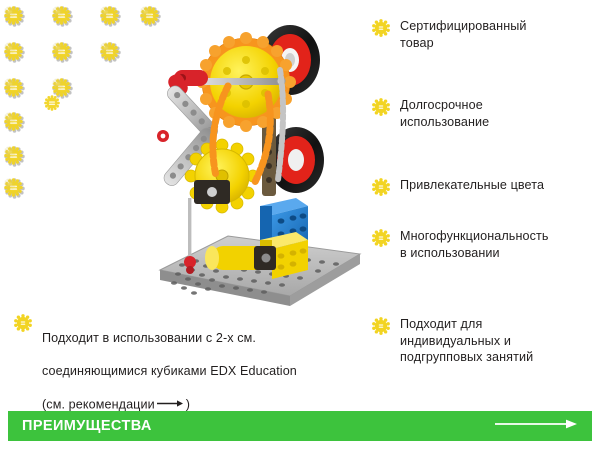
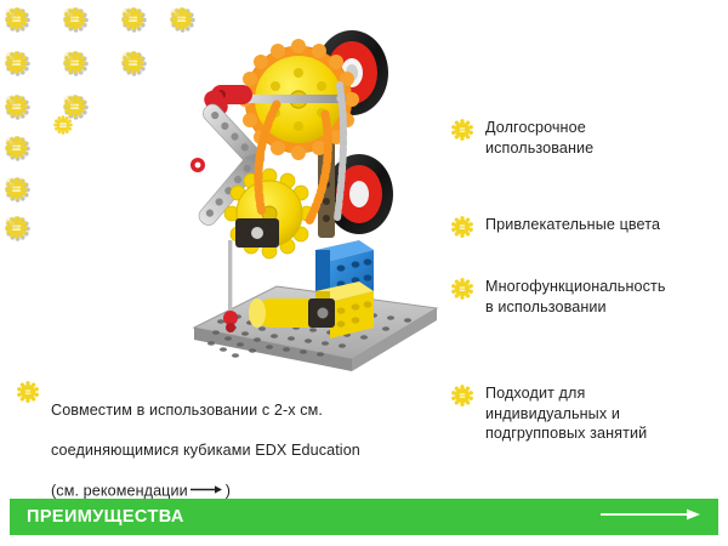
- Сертифицированный
- товар
  Долгосрочное
  использование
  Привлекательные цвета
  Многофункциональность
  в использовании
  Подходит для
  индивидуальных и
  подгрупповых занятий
- Подходит в использовании с 2-х см.
+ Совместим в использовании с 2-х см.
  соединяющимися кубиками EDX Education
  (см. рекомендации )
  ПРЕИМУЩЕСТВА
